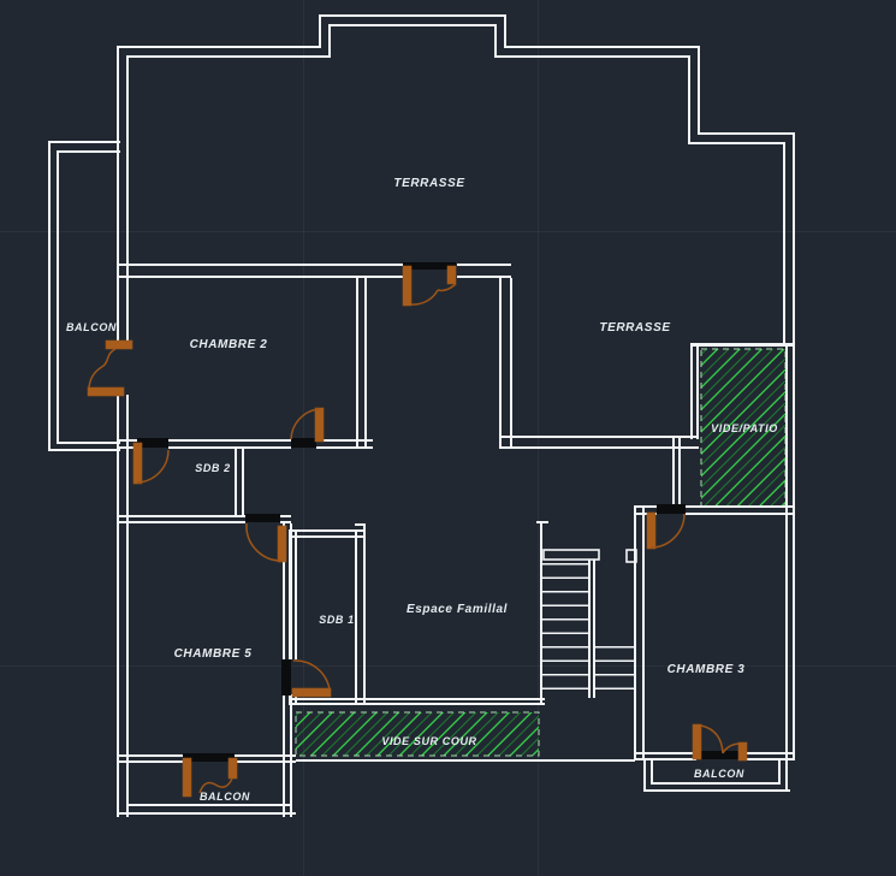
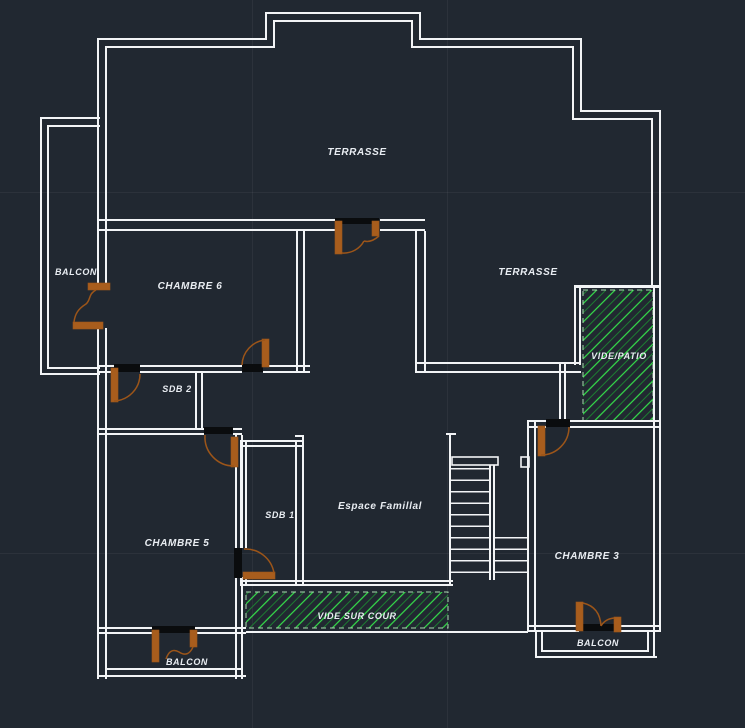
  TERRASSE
  TERRASSE
  BALCON
- CHAMBRE 2
+ CHAMBRE 6
  SDB 2
  VIDE/PATIO
  SDB 1
  Espace Famillal
  CHAMBRE 5
  CHAMBRE 3
  VIDE SUR COUR
  BALCON
  BALCON
